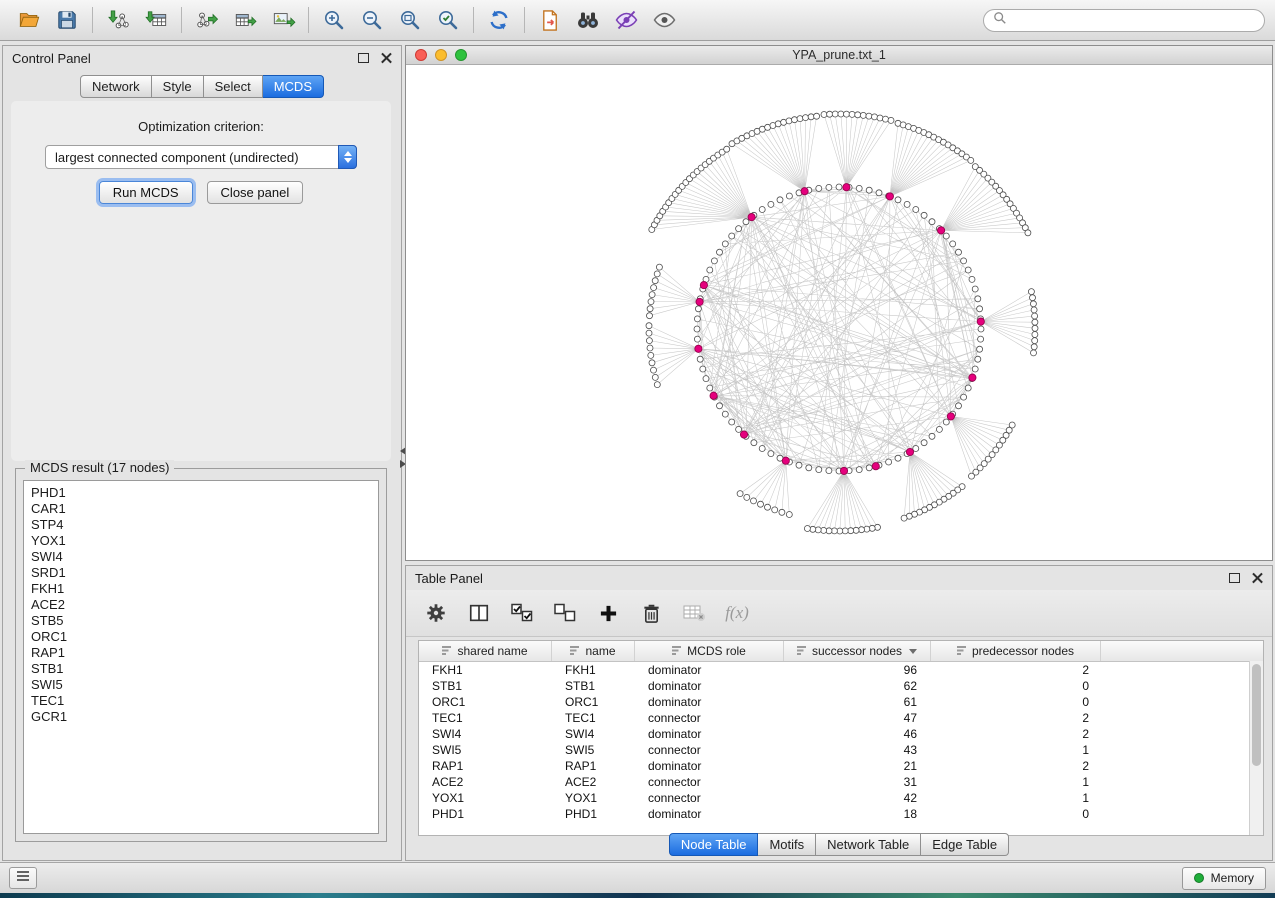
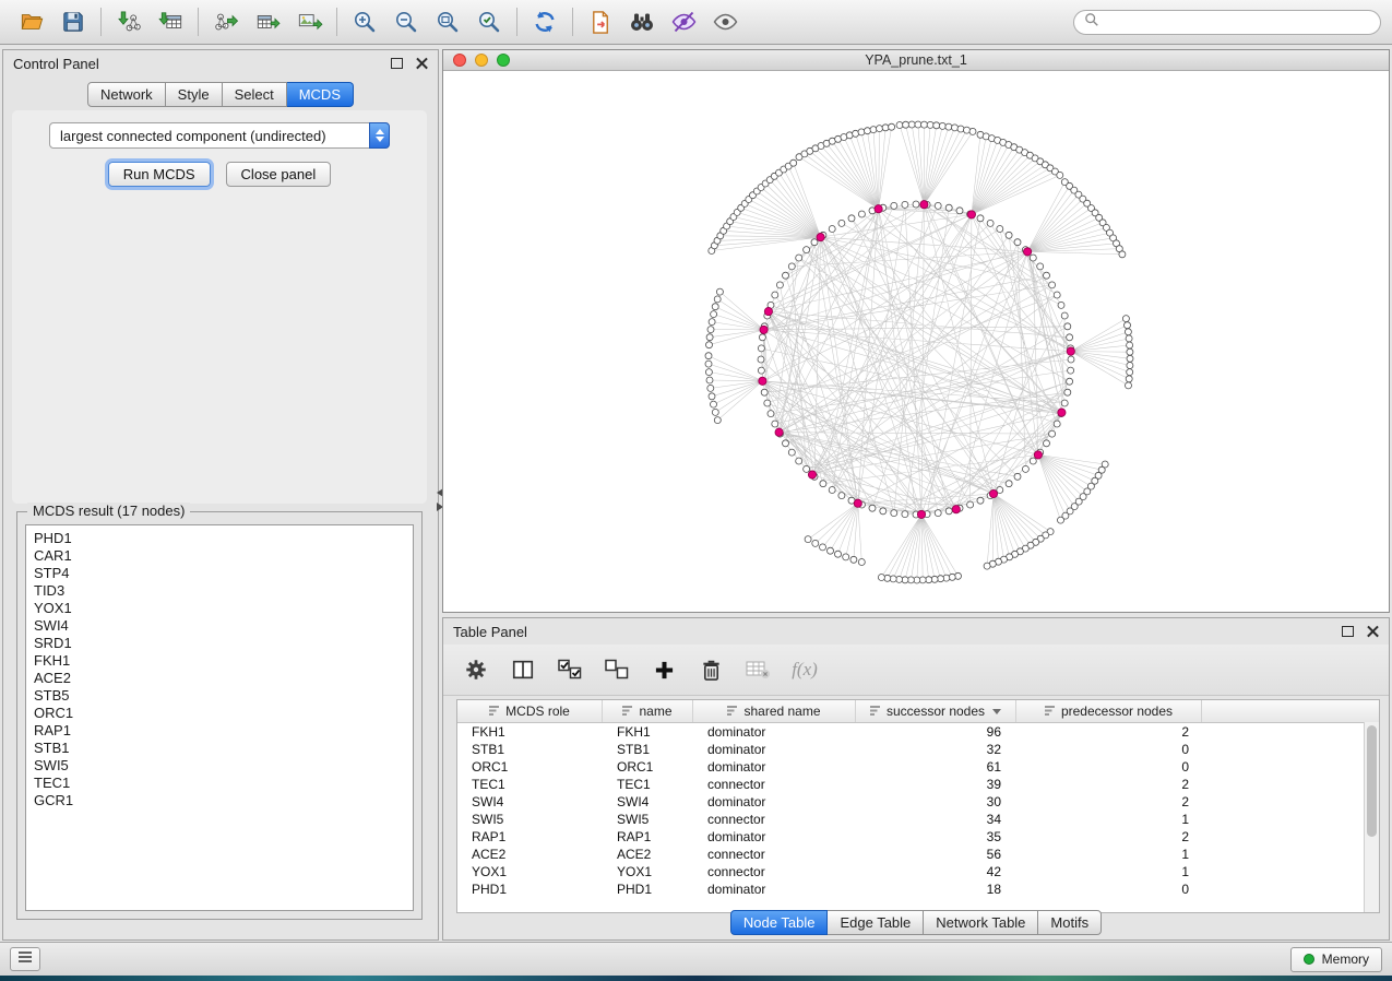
  Control Panel
  Network
  Style
  Select
  MCDS
- Optimization criterion:
  largest connected component (undirected)
  Run MCDS
  Close panel
  MCDS result (17 nodes)
  PHD1
  CAR1
  STP4
+ TID3
  YOX1
  SWI4
  SRD1
  FKH1
  ACE2
  STB5
  ORC1
  RAP1
  STB1
  SWI5
  TEC1
  GCR1
  YPA_prune.txt_1
  Table Panel
  f(x)
- shared name
+ MCDS role
  name
- MCDS role
+ shared name
  successor nodes
  predecessor nodes
  FKH1
  FKH1
  dominator
  96
  2
  STB1
  STB1
  dominator
- 62
+ 32
  0
  ORC1
  ORC1
  dominator
  61
  0
  TEC1
  TEC1
  connector
- 47
+ 39
  2
  SWI4
  SWI4
  dominator
- 46
+ 30
  2
  SWI5
  SWI5
  connector
- 43
+ 34
  1
  RAP1
  RAP1
  dominator
- 21
+ 35
  2
  ACE2
  ACE2
  connector
- 31
+ 56
  1
  YOX1
  YOX1
  connector
  42
  1
  PHD1
  PHD1
  dominator
  18
  0
  Node Table
- Motifs
+ Edge Table
  Network Table
- Edge Table
+ Motifs
  Memory
